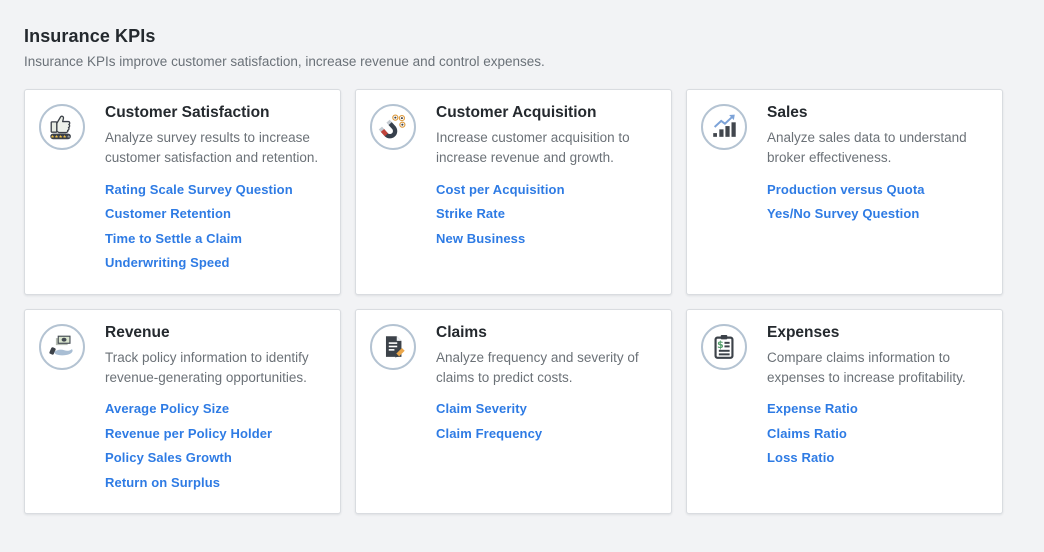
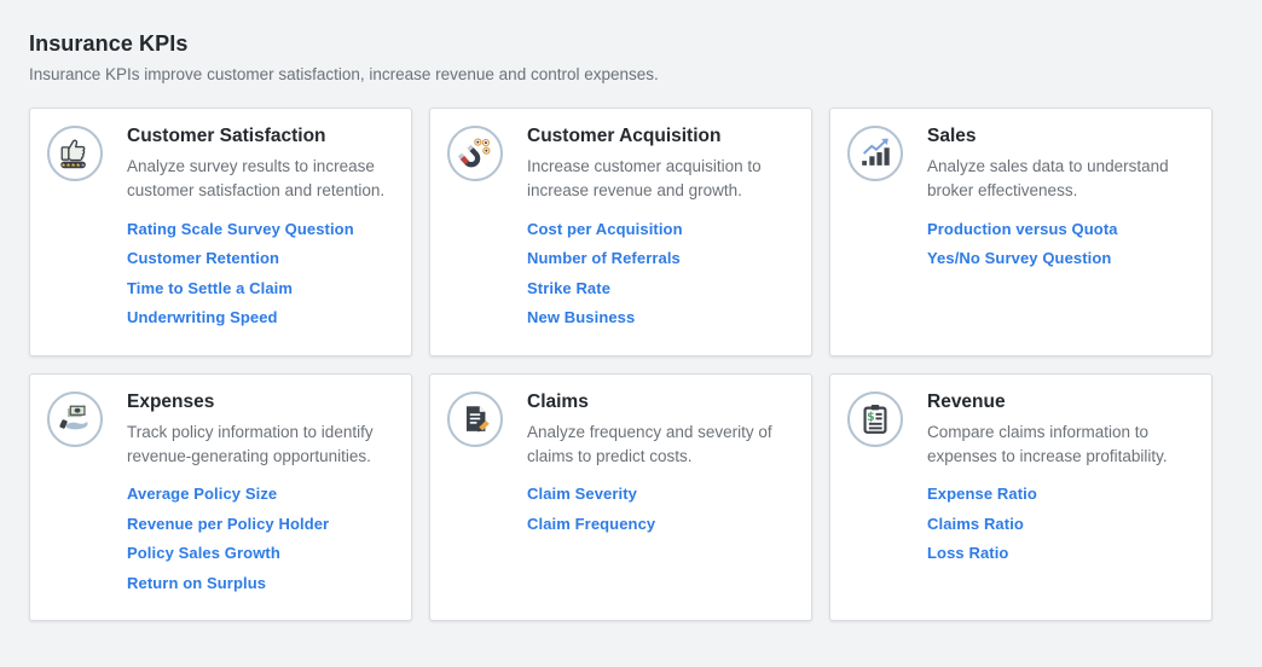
  Insurance KPIs
  Insurance KPIs improve customer satisfaction, increase revenue and control expenses.
  Customer Satisfaction
  Analyze survey results to increase customer satisfaction and retention.
  Rating Scale Survey Question
  Customer Retention
  Time to Settle a Claim
  Underwriting Speed
  Customer Acquisition
  Increase customer acquisition to increase revenue and growth.
  Cost per Acquisition
+ Number of Referrals
  Strike Rate
  New Business
  Sales
  Analyze sales data to understand broker effectiveness.
  Production versus Quota
  Yes/No Survey Question
- Revenue
+ Expenses
  Track policy information to identify revenue-generating opportunities.
  Average Policy Size
  Revenue per Policy Holder
  Policy Sales Growth
  Return on Surplus
  Claims
  Analyze frequency and severity of claims to predict costs.
  Claim Severity
  Claim Frequency
  $
- Expenses
+ Revenue
  Compare claims information to expenses to increase profitability.
  Expense Ratio
  Claims Ratio
  Loss Ratio
